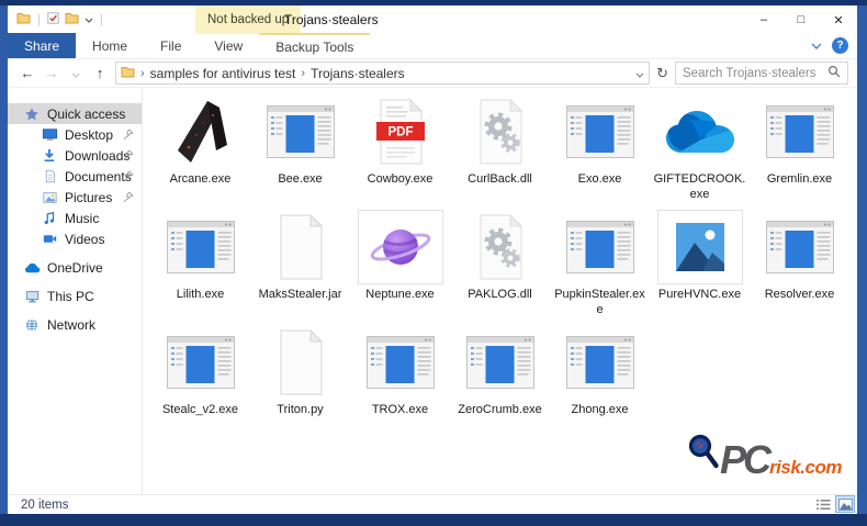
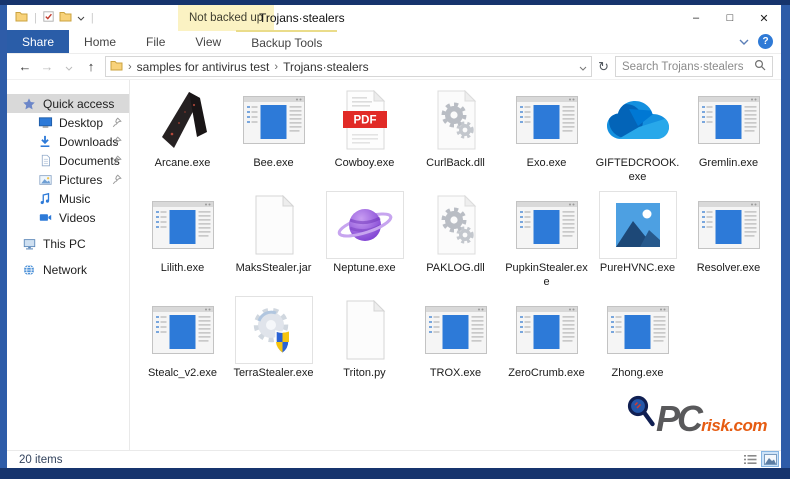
  |
  |
  Not backed up
  Trojans·stealers
  –
  □
  ✕
  Share
  Home
  File
  View
  Backup Tools
  ?
  ←
  →
  ↑
  ›
  samples for antivirus test
  ›
  Trojans·stealers
  ↻
  Search Trojans·stealers
  Quick access
  Desktop
  Downloads
  Document
  Pictures
  Music
  Videos
- OneDrive
  This PC
  Network
  Arcane.exe
  Bee.exe
  PDF
  Cowboy.exe
  CurlBack.dll
  Exo.exe
  GIFTEDCROOK.exe
  Gremlin.exe
  Lilith.exe
  MaksStealer.jar
  Neptune.exe
  PAKLOG.dll
  PupkinStealer.exe
  PureHVNC.exe
  Resolver.exe
  Stealc_v2.exe
+ TerraStealer.exe
  Triton.py
  TROX.exe
  ZeroCrumb.exe
  Zhong.exe
  PC
  risk.com
  20 items
